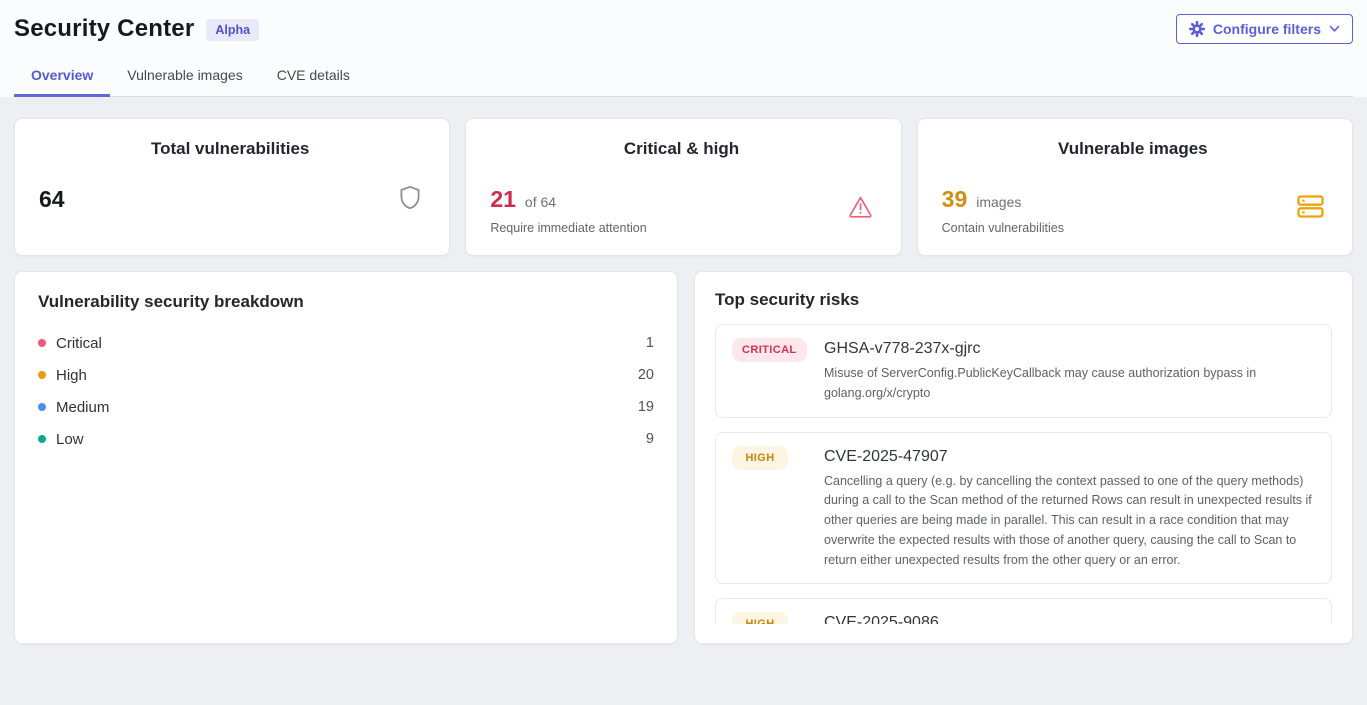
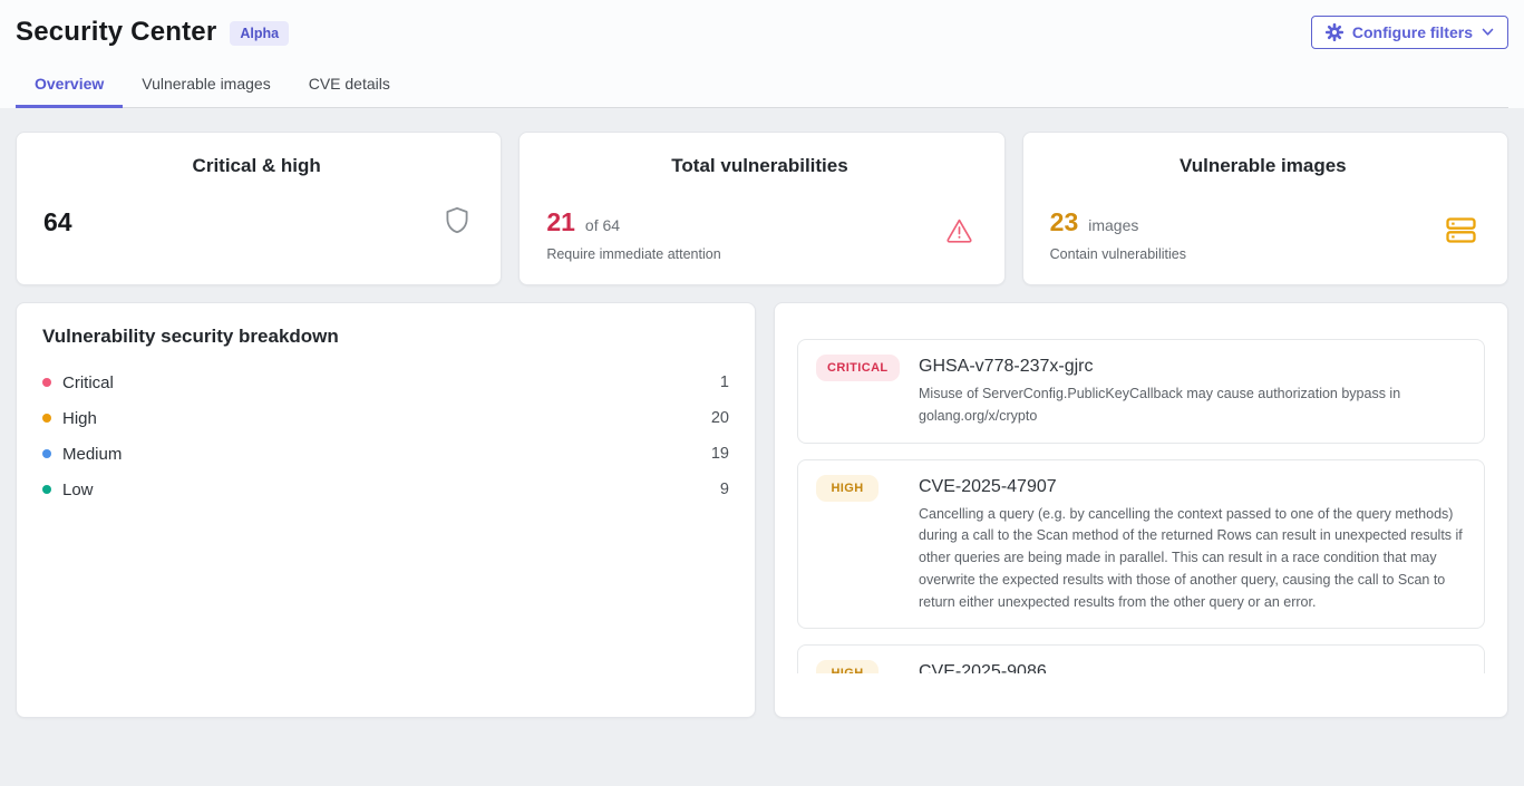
  Security Center
  Alpha
  Configure filters
  Overview
  Vulnerable images
  CVE details
- Total vulnerabilities
+ Critical & high
  64
- Critical & high
+ Total vulnerabilities
  21
  of 64
  Require immediate attention
  Vulnerable images
- 39
+ 23
  images
  Contain vulnerabilities
  Vulnerability security breakdown
  Critical
  1
  High
  20
  Medium
  19
  Low
  9
- Top security risks
  CRITICAL
  GHSA-v778-237x-gjrc
  Misuse of ServerConfig.PublicKeyCallback may cause authorization bypass in golang.org/x/crypto
  HIGH
  CVE-2025-47907
  Cancelling a query (e.g. by cancelling the context passed to one of the query methods) during a call to the Scan method of the returned Rows can result in unexpected results if other queries are being made in parallel. This can result in a race condition that may overwrite the expected results with those of another query, causing the call to Scan to return either unexpected results from the other query or an error.
  CVE-2025-9086
